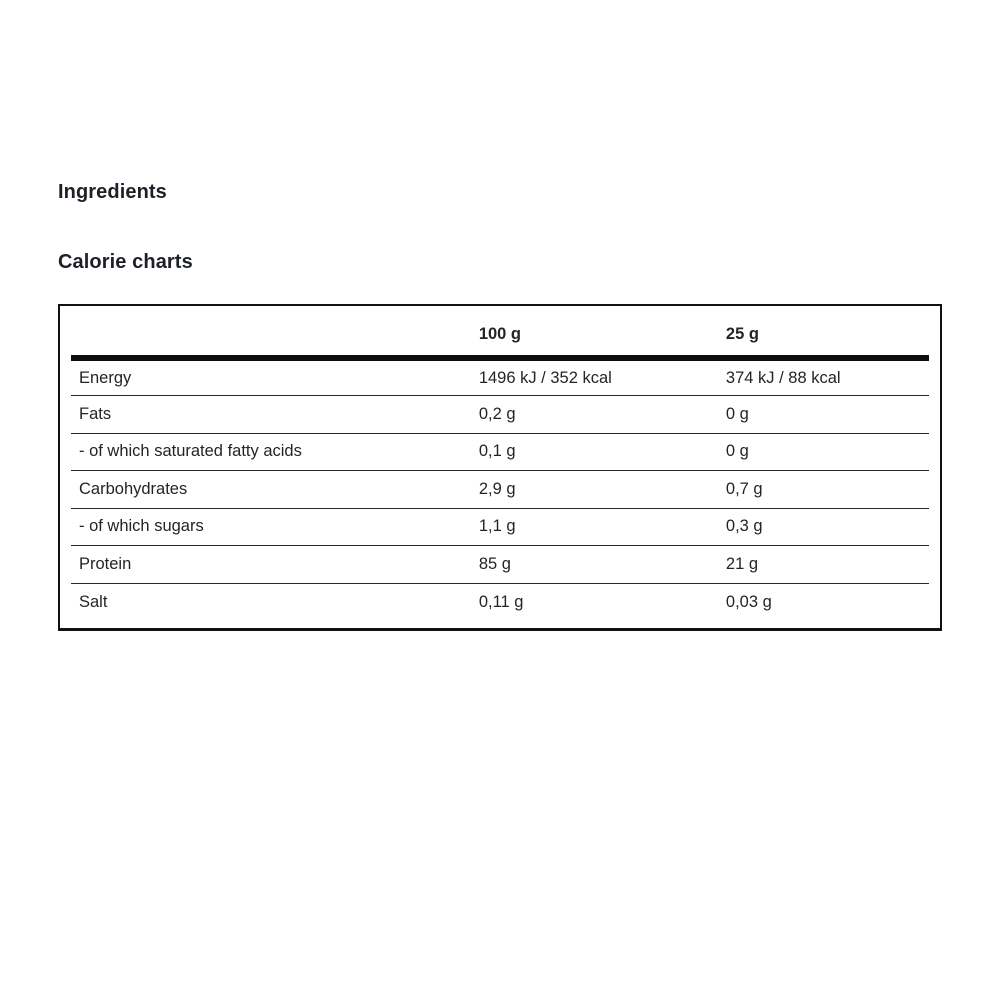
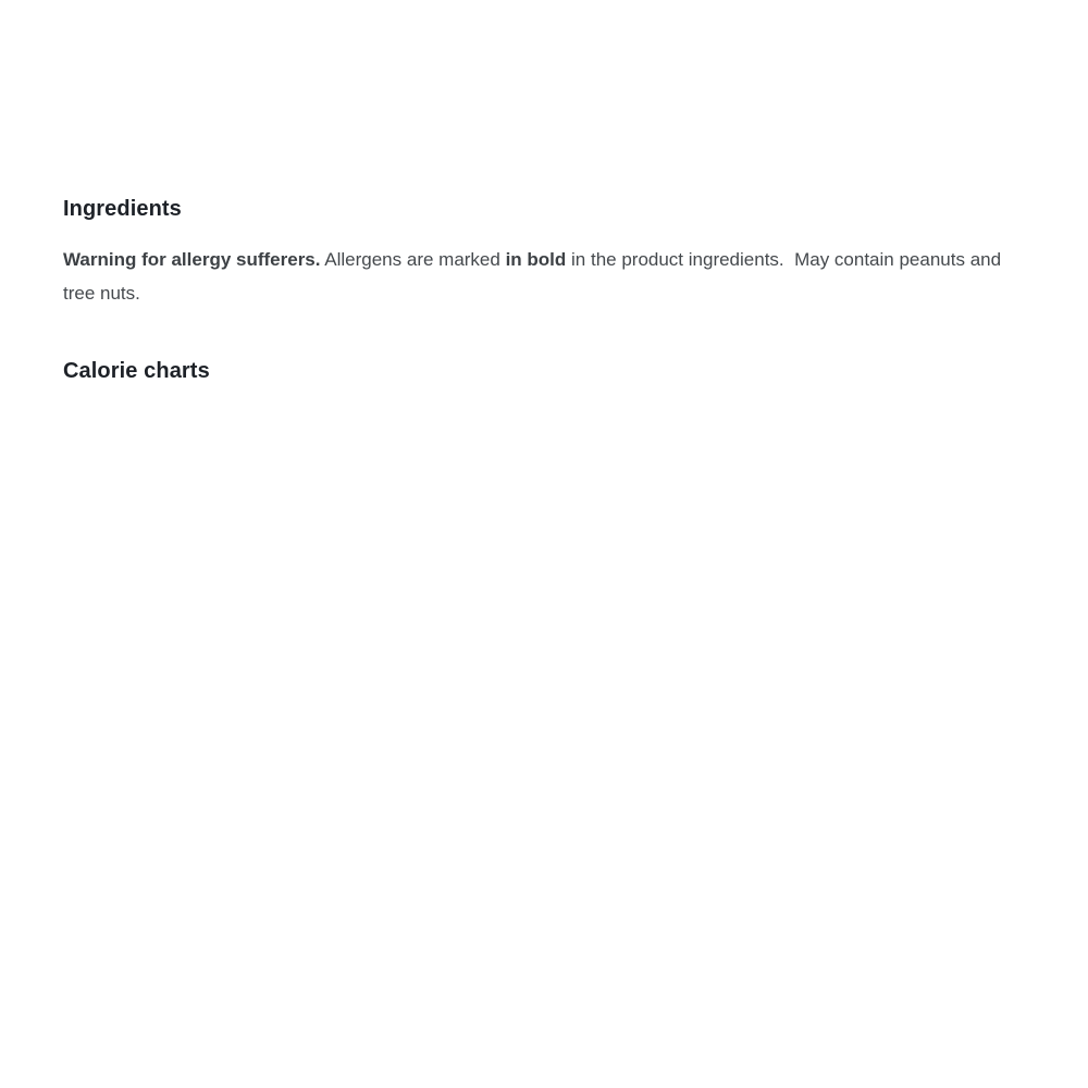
  Ingredients
+ Warning for allergy sufferers. Allergens are marked in bold in the product ingredients. May contain peanuts and tree nuts.
  Calorie charts
- 	100 g	25 g
- Energy	1496 kJ / 352 kcal	374 kJ / 88 kcal
- Fats	0,2 g	0 g
- - of which saturated fatty acids	0,1 g	0 g
- Carbohydrates	2,9 g	0,7 g
- - of which sugars	1,1 g	0,3 g
- Protein	85 g	21 g
- Salt	0,11 g	0,03 g
